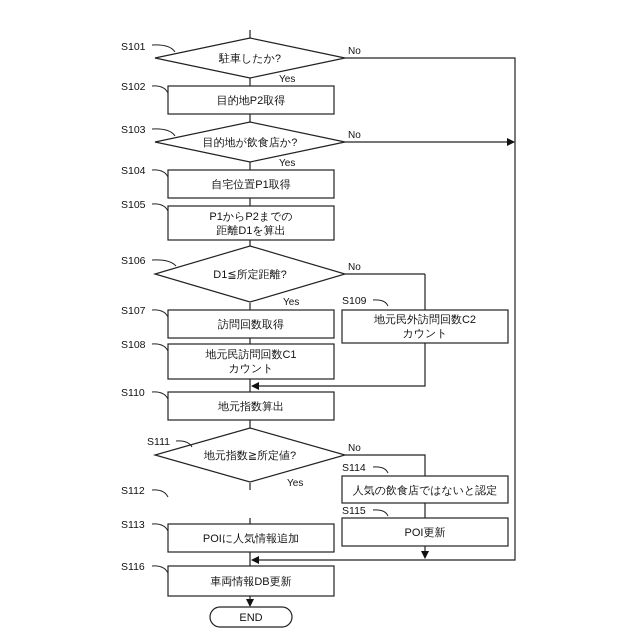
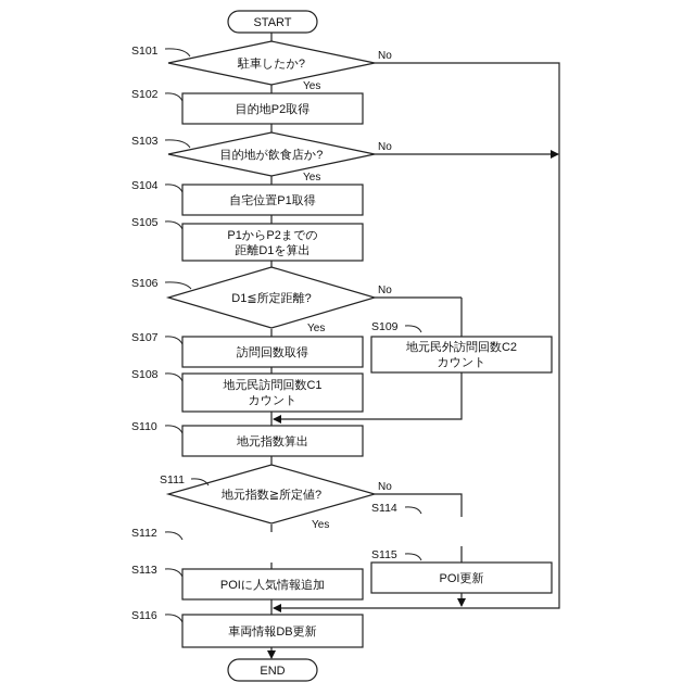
+ START
  END
  駐車したか?
  目的地P2取得
  目的地が飲食店か?
  自宅位置P1取得
  P1からP2までの
  距離D1を算出
  D1≦所定距離?
  訪問回数取得
  地元民訪問回数C1
  カウント
  地元民外訪問回数C2
  カウント
  地元指数算出
  地元指数≧所定値?
  POIに人気情報追加
- 人気の飲食店ではないと認定
  POI更新
  車両情報DB更新
  S101
  S102
  S103
  S104
  S105
  S106
  S107
  S108
  S109
  S110
  S111
  S112
  S113
  S114
  S115
  S116
  No
  Yes
  No
  Yes
  No
  Yes
  No
  Yes
